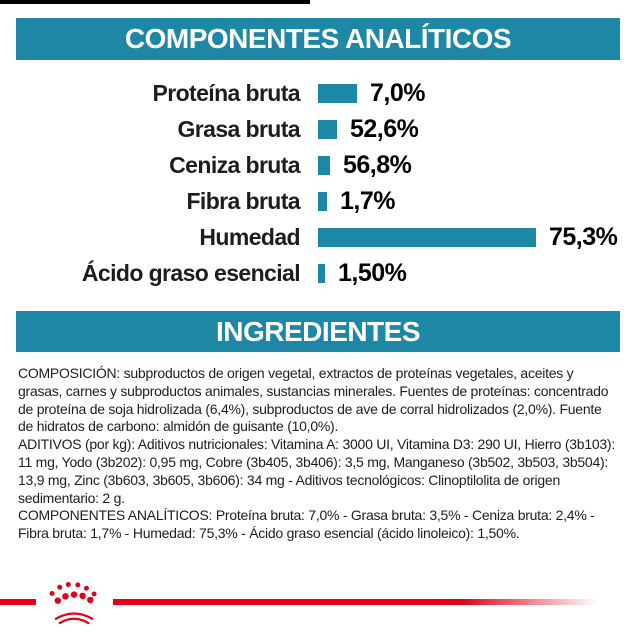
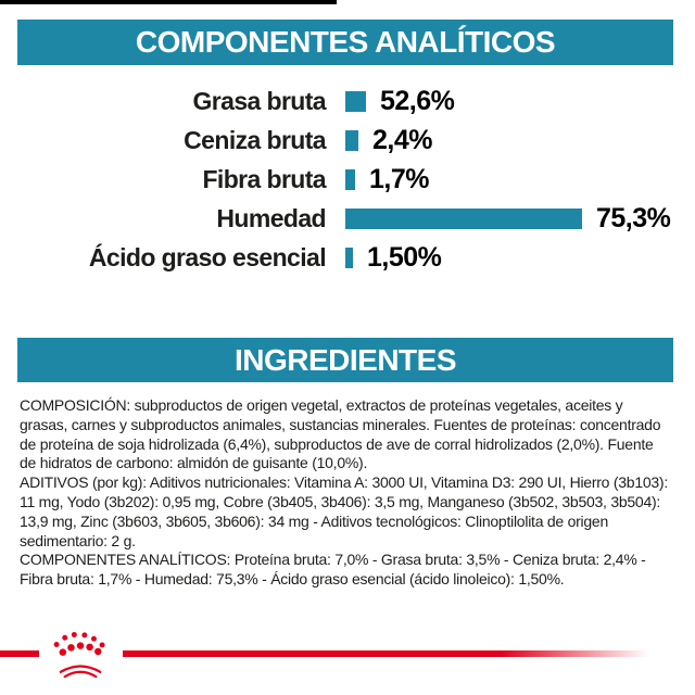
  COMPONENTES ANALÍTICOS
- Proteína bruta
- 7,0%
  Grasa bruta
  52,6%
  Ceniza bruta
- 56,8%
+ 2,4%
  Fibra bruta
  1,7%
  Humedad
  75,3%
  Ácido graso esencial
  1,50%
  INGREDIENTES
  COMPOSICIÓN: subproductos de origen vegetal, extractos de proteínas vegetales, aceites y grasas, carnes y subproductos animales, sustancias minerales. Fuentes de proteínas: concentrado de proteína de soja hidrolizada (6,4%), subproductos de ave de corral hidrolizados (2,0%). Fuente de hidratos de carbono: almidón de guisante (10,0%).
  ADITIVOS (por kg): Aditivos nutricionales: Vitamina A: 3000 UI, Vitamina D3: 290 UI, Hierro (3b103): 11 mg, Yodo (3b202): 0,95 mg, Cobre (3b405, 3b406): 3,5 mg, Manganeso (3b502, 3b503, 3b504): 13,9 mg, Zinc (3b603, 3b605, 3b606): 34 mg - Aditivos tecnológicos: Clinoptilolita de origen sedimentario: 2 g.
  COMPONENTES ANALÍTICOS: Proteína bruta: 7,0% - Grasa bruta: 3,5% - Ceniza bruta: 2,4% - Fibra bruta: 1,7% - Humedad: 75,3% - Ácido graso esencial (ácido linoleico): 1,50%.
